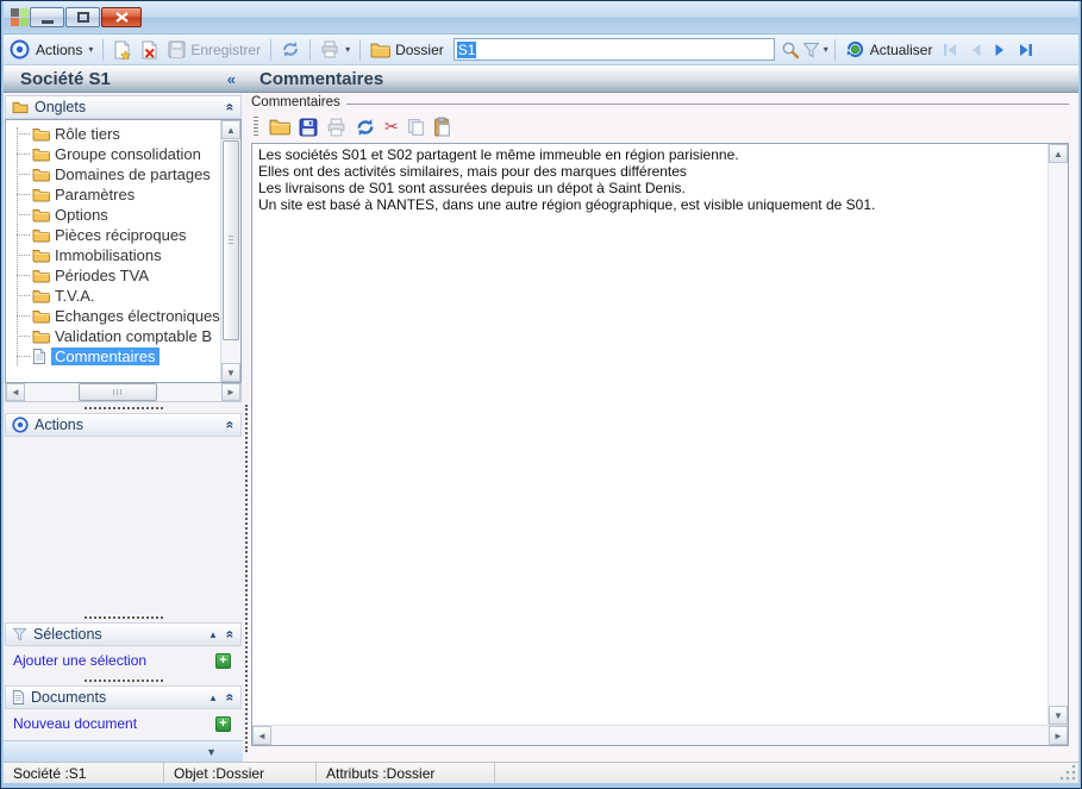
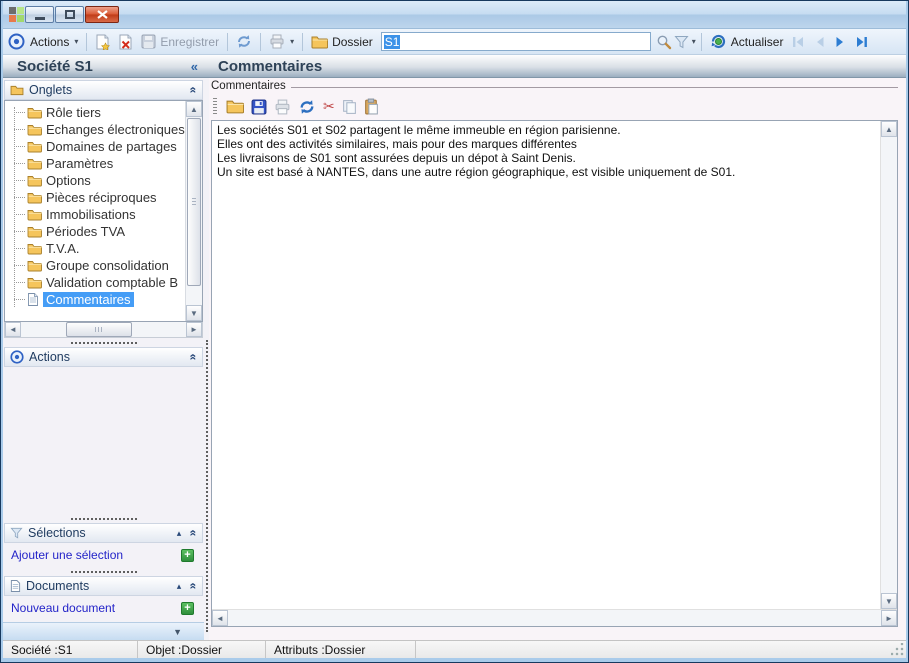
  Actions
  ▾
  Enregistrer
  ▾
  Dossier
  S1
  ▾
  Actualiser
  Société S1
  «
  Commentaires
  Onglets
  Rôle tiers
- Groupe consolidation
+ Echanges électroniques
  Domaines de partages
  Paramètres
  Options
  Pièces réciproques
  Immobilisations
  Périodes TVA
  T.V.A.
- Echanges électroniques
+ Groupe consolidation
  Validation comptable B
  Commentaires
  ▲
  ▼
  ◄
  ►
  Actions
  Sélections
  ▴
  Ajouter une sélection
  +
  Documents
  ▴
  Nouveau document
  +
  ▼
  Commentaires
  ✂
  Les sociétés S01 et S02 partagent le même immeuble en région parisienne.
  Elles ont des activités similaires, mais pour des marques différentes
  Les livraisons de S01 sont assurées depuis un dépot à Saint Denis.
  Un site est basé à NANTES, dans une autre région géographique, est visible uniquement de S01.
  ▲
  ▼
  ◄
  ►
  Société :S1
  Objet :Dossier
  Attributs :Dossier
